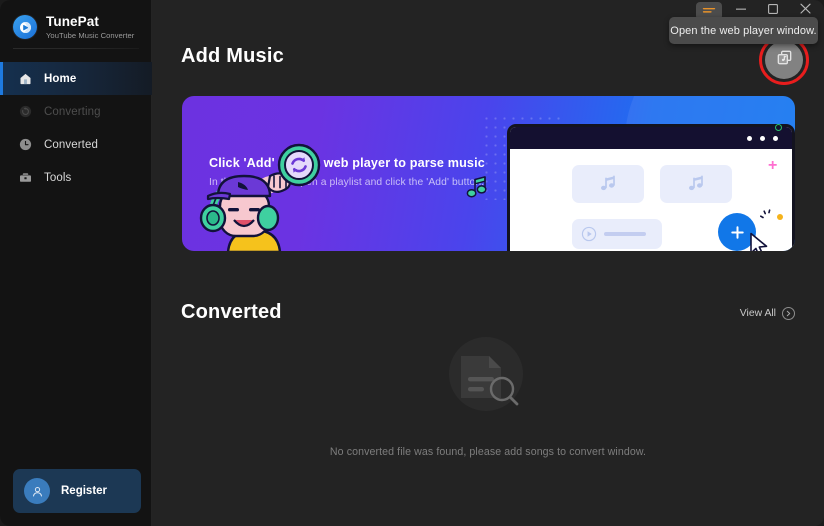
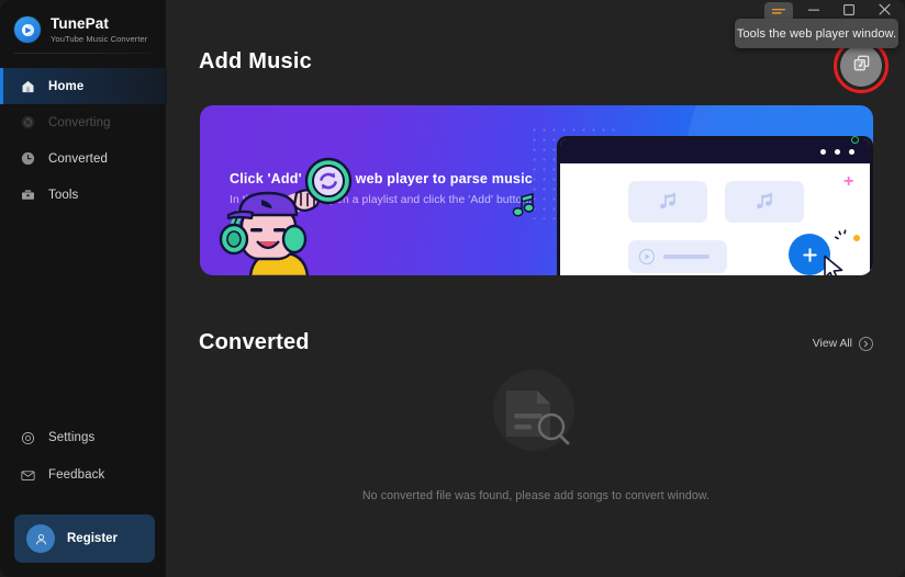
  TunePat
  YouTube Music Converter
  Home
  Converting
  Converted
  Tools
+ Settings
+ Feedback
  Register
- Open the web player window.
+ Tools the web player window.
  Add Music
  Click 'Add' web player to parse music
  +
  Converted
  View All
  No converted file was found, please add songs to convert window.
